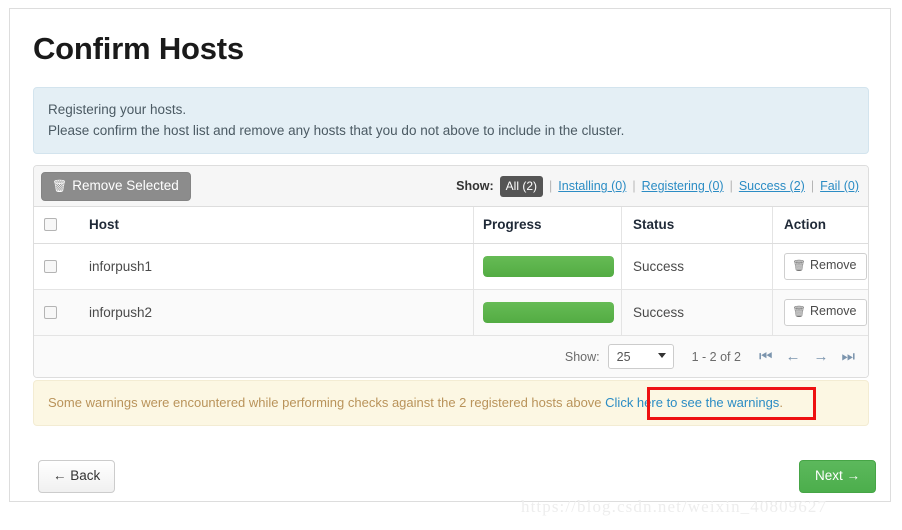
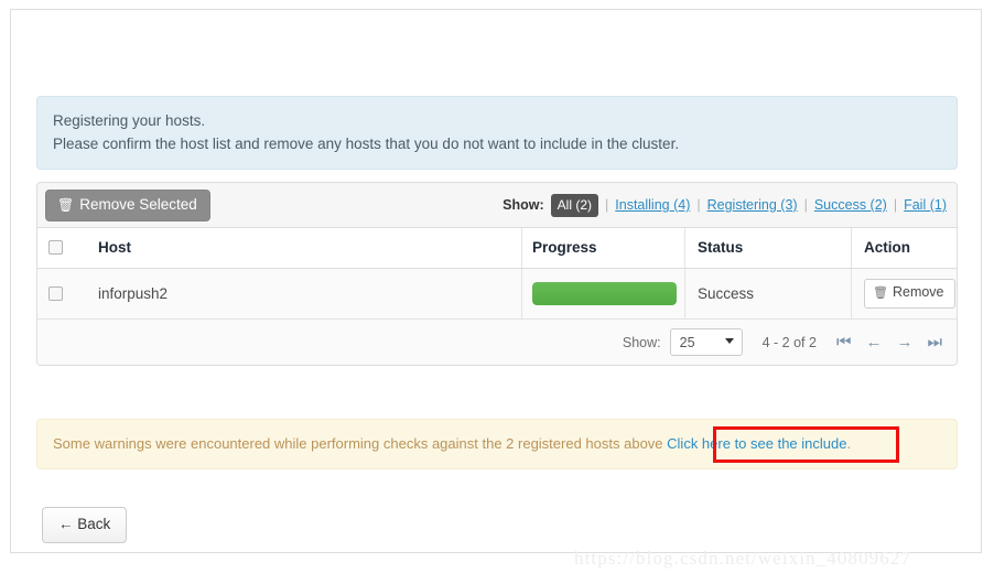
- Confirm Hosts
  Registering your hosts.
- Please confirm the host list and remove any hosts that you do not above to include in the cluster.
+ Please confirm the host list and remove any hosts that you do not want to include in the cluster.
  🗑 Remove Selected
  Show:
  All (2)
  |
- Installing (0)
+ Installing (4)
  |
- Registering (0)
+ Registering (3)
  |
  Success (2)
  |
- Fail (0)
+ Fail (1)
  	Host	Progress	Status	Action
- 	inforpush1		Success	🗑 Remove
  	inforpush2		Success	🗑 Remove
  Show:
  25
- 1 - 2 of 2
+ 4 - 2 of 2
  ⏮
  ←
  →
  ⏭
- Some warnings were encountered while performing checks against the 2 registered hosts above Click here to see the warnings.
+ Some warnings were encountered while performing checks against the 2 registered hosts above Click here to see the include.
  ← Back
- Next →
  https://blog.csdn.net/weixin_40809627
